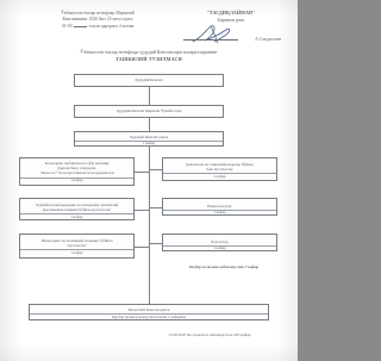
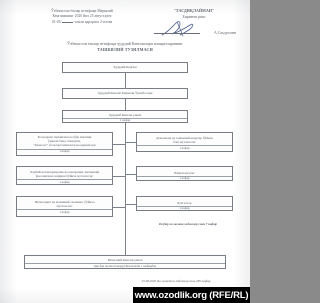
+ www.ozodlik.org (RFE/RL)
